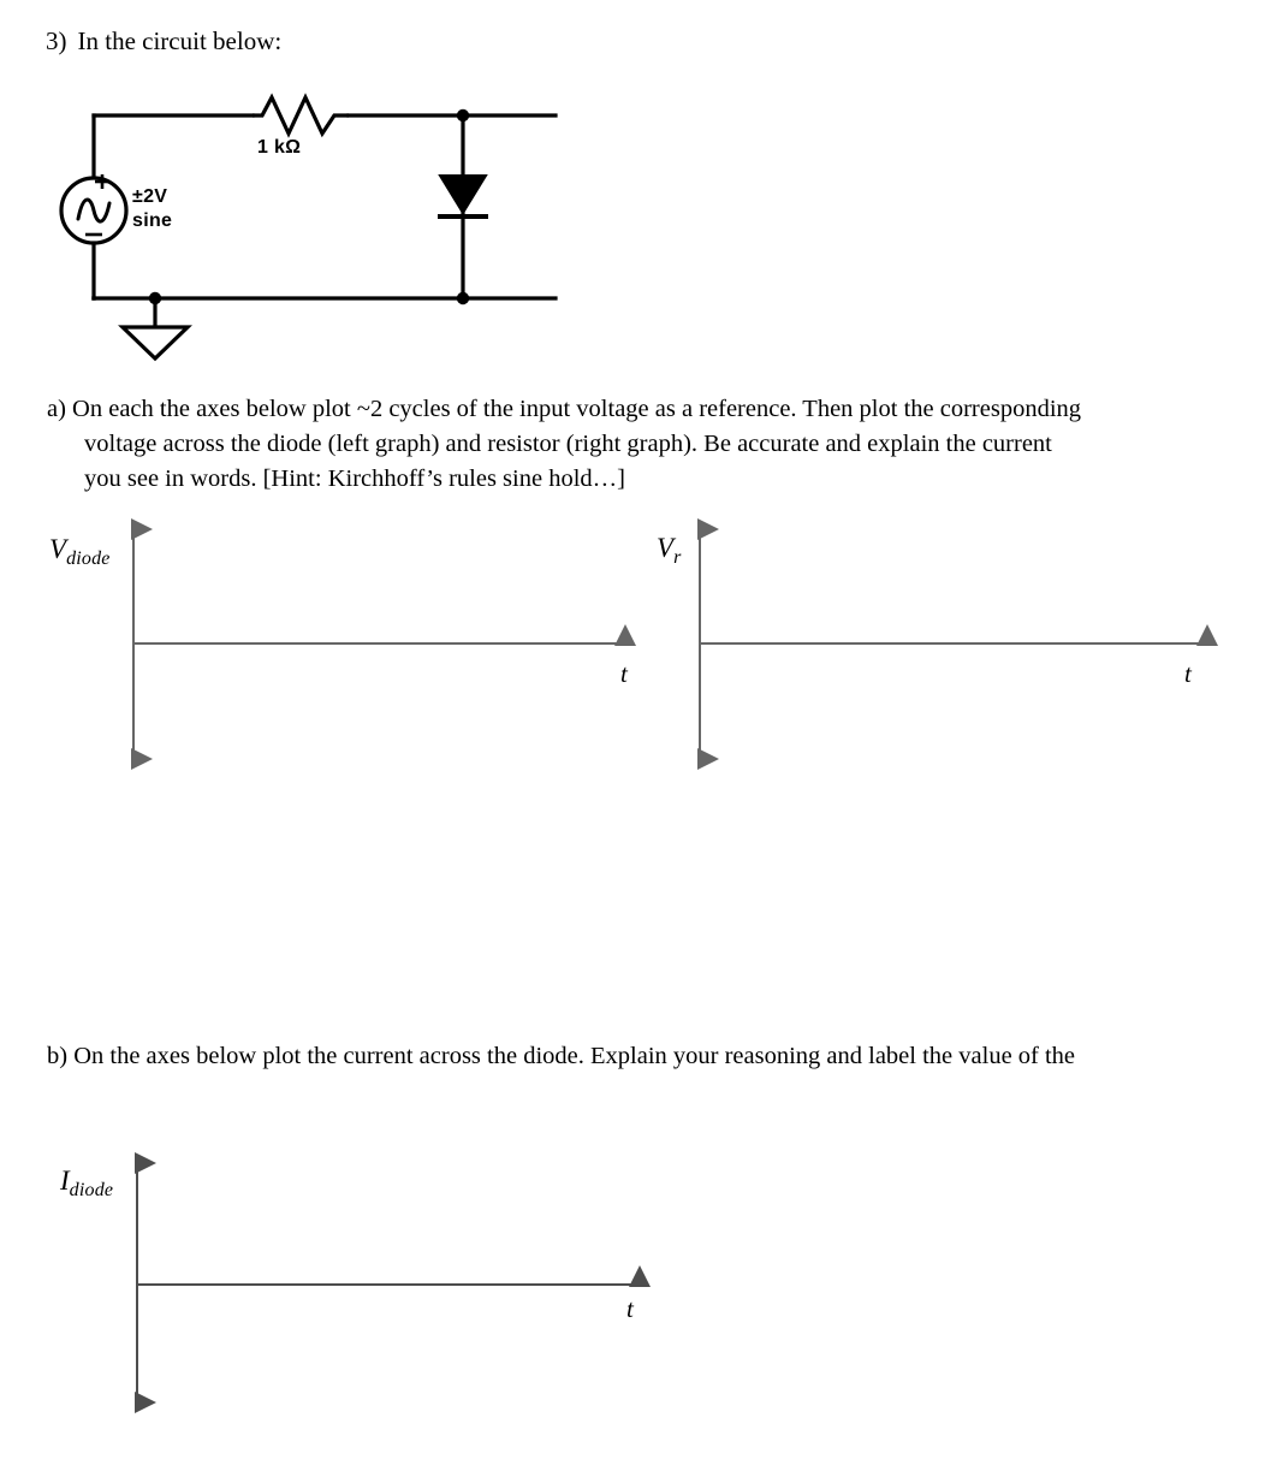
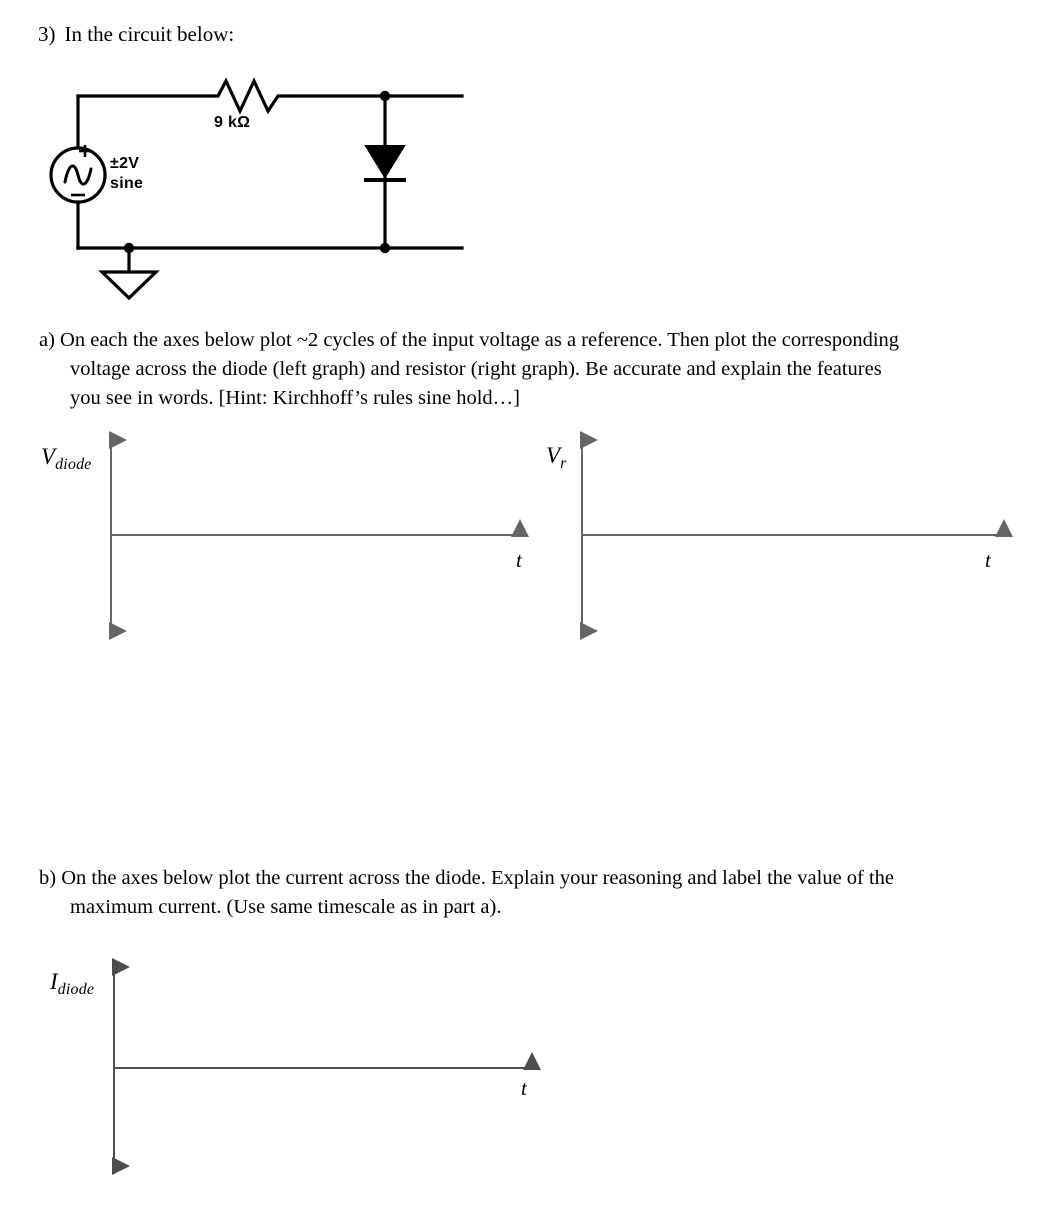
  3) In the circuit below:
- 1 kΩ
+ 9 kΩ
  ±2V
  sine
  a) On each the axes below plot ~2 cycles of the input voltage as a reference. Then plot the corresponding
- voltage across the diode (left graph) and resistor (right graph). Be accurate and explain the current
+ voltage across the diode (left graph) and resistor (right graph). Be accurate and explain the features
  you see in words. [Hint: Kirchhoff’s rules sine hold…]
  Vdiode
  t
  Vr
  t
  b) On the axes below plot the current across the diode. Explain your reasoning and label the value of the
+ maximum current. (Use same timescale as in part a).
  Idiode
  t
